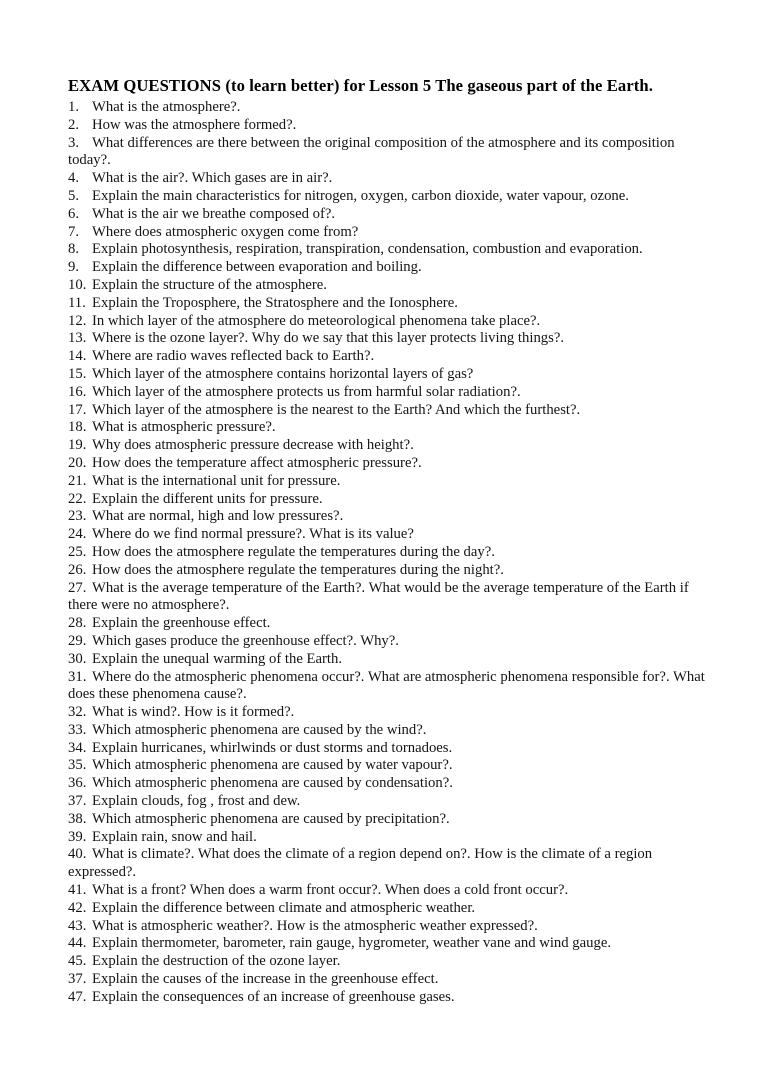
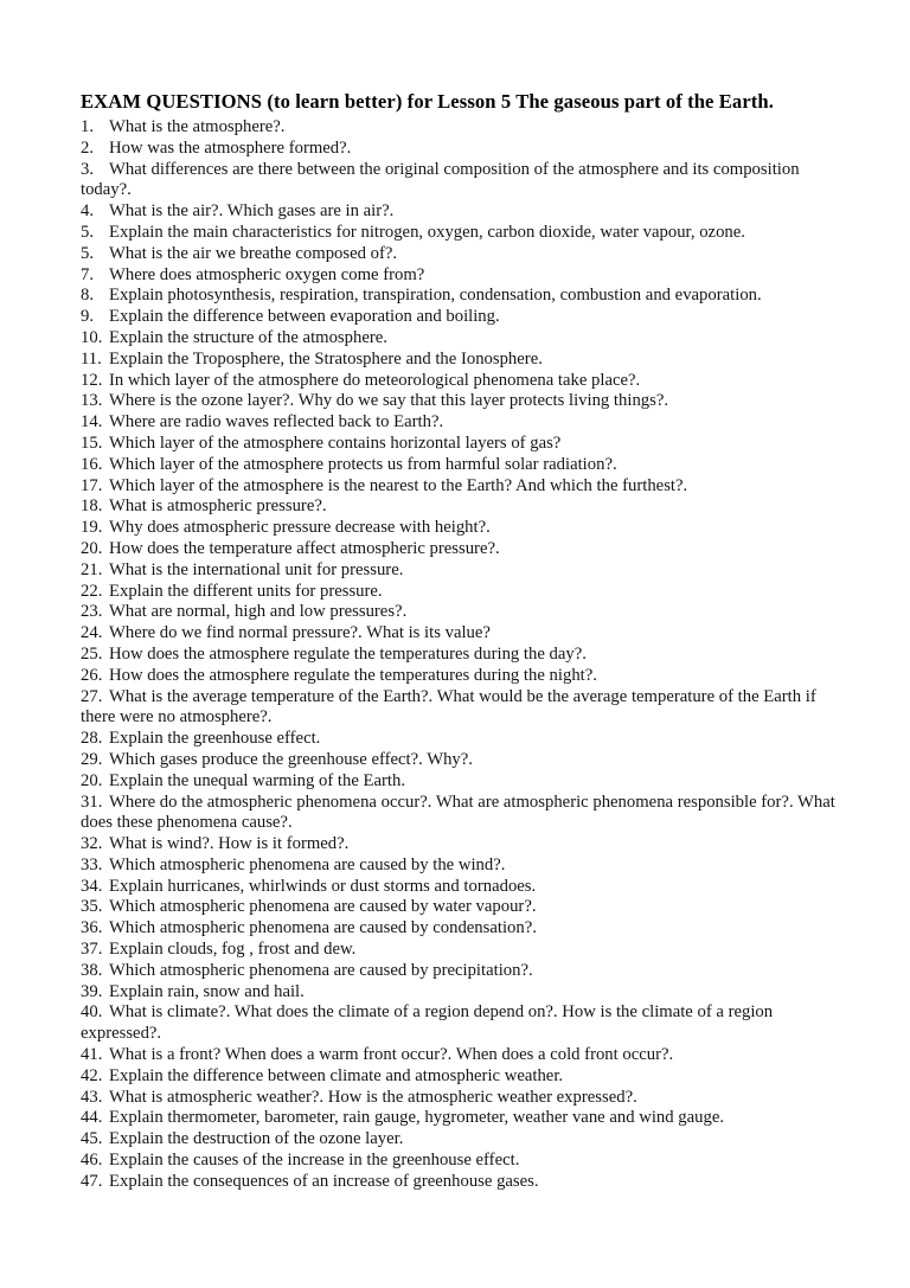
  EXAM QUESTIONS (to learn better) for Lesson 5 The gaseous part of the Earth.
  1. What is the atmosphere?.
  2. How was the atmosphere formed?.
  3. What differences are there between the original composition of the atmosphere and its composition today?.
  4. What is the air?. Which gases are in air?.
  5. Explain the main characteristics for nitrogen, oxygen, carbon dioxide, water vapour, ozone.
- 6. What is the air we breathe composed of?.
+ 5. What is the air we breathe composed of?.
  7. Where does atmospheric oxygen come from?
  8. Explain photosynthesis, respiration, transpiration, condensation, combustion and evaporation.
  9. Explain the difference between evaporation and boiling.
  10. Explain the structure of the atmosphere.
  11. Explain the Troposphere, the Stratosphere and the Ionosphere.
  12. In which layer of the atmosphere do meteorological phenomena take place?.
  13. Where is the ozone layer?. Why do we say that this layer protects living things?.
  14. Where are radio waves reflected back to Earth?.
  15. Which layer of the atmosphere contains horizontal layers of gas?
  16. Which layer of the atmosphere protects us from harmful solar radiation?.
  17. Which layer of the atmosphere is the nearest to the Earth? And which the furthest?.
  18. What is atmospheric pressure?.
  19. Why does atmospheric pressure decrease with height?.
  20. How does the temperature affect atmospheric pressure?.
  21. What is the international unit for pressure.
  22. Explain the different units for pressure.
  23. What are normal, high and low pressures?.
  24. Where do we find normal pressure?. What is its value?
  25. How does the atmosphere regulate the temperatures during the day?.
  26. How does the atmosphere regulate the temperatures during the night?.
  27. What is the average temperature of the Earth?. What would be the average temperature of the Earth if there were no atmosphere?.
  28. Explain the greenhouse effect.
  29. Which gases produce the greenhouse effect?. Why?.
- 30. Explain the unequal warming of the Earth.
+ 20. Explain the unequal warming of the Earth.
  31. Where do the atmospheric phenomena occur?. What are atmospheric phenomena responsible for?. What does these phenomena cause?.
  32. What is wind?. How is it formed?.
  33. Which atmospheric phenomena are caused by the wind?.
  34. Explain hurricanes, whirlwinds or dust storms and tornadoes.
  35. Which atmospheric phenomena are caused by water vapour?.
  36. Which atmospheric phenomena are caused by condensation?.
  37. Explain clouds, fog , frost and dew.
  38. Which atmospheric phenomena are caused by precipitation?.
  39. Explain rain, snow and hail.
  40. What is climate?. What does the climate of a region depend on?. How is the climate of a region expressed?.
  41. What is a front? When does a warm front occur?. When does a cold front occur?.
  42. Explain the difference between climate and atmospheric weather.
  43. What is atmospheric weather?. How is the atmospheric weather expressed?.
  44. Explain thermometer, barometer, rain gauge, hygrometer, weather vane and wind gauge.
  45. Explain the destruction of the ozone layer.
- 37. Explain the causes of the increase in the greenhouse effect.
+ 46. Explain the causes of the increase in the greenhouse effect.
  47. Explain the consequences of an increase of greenhouse gases.
